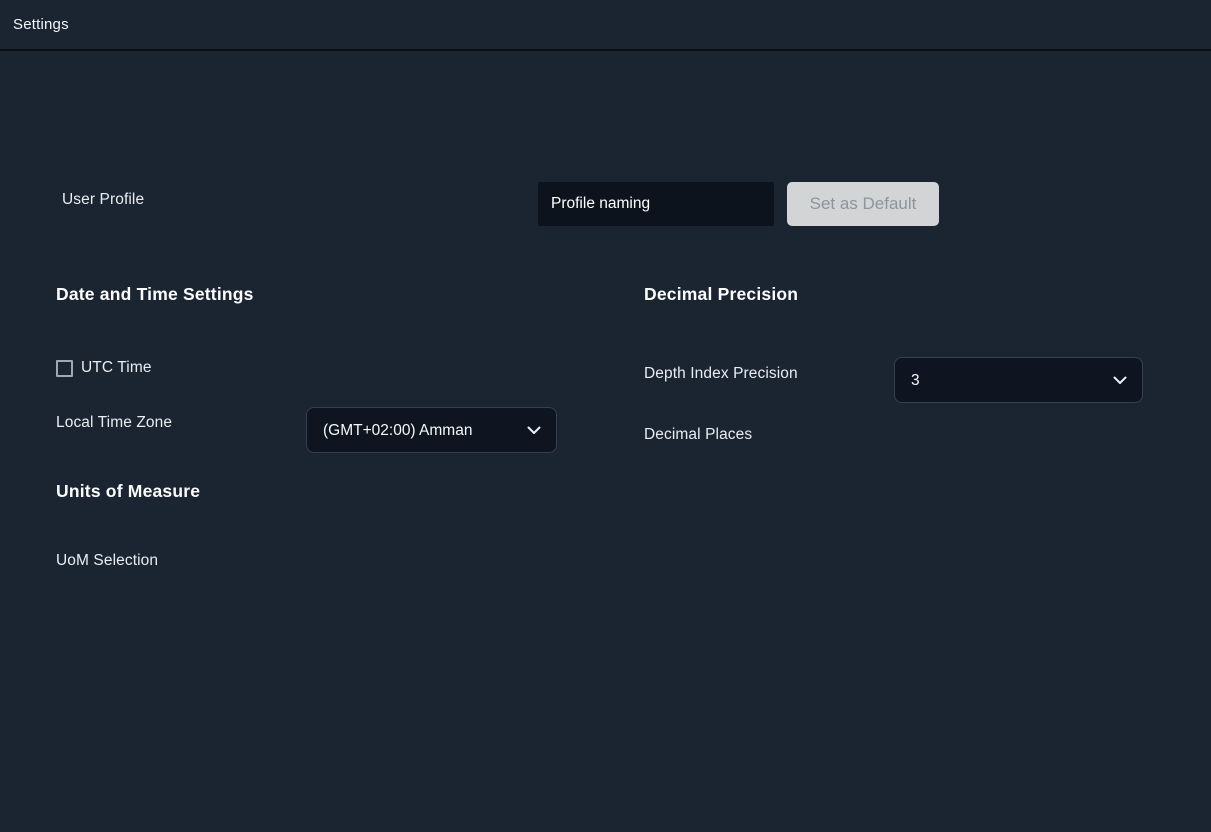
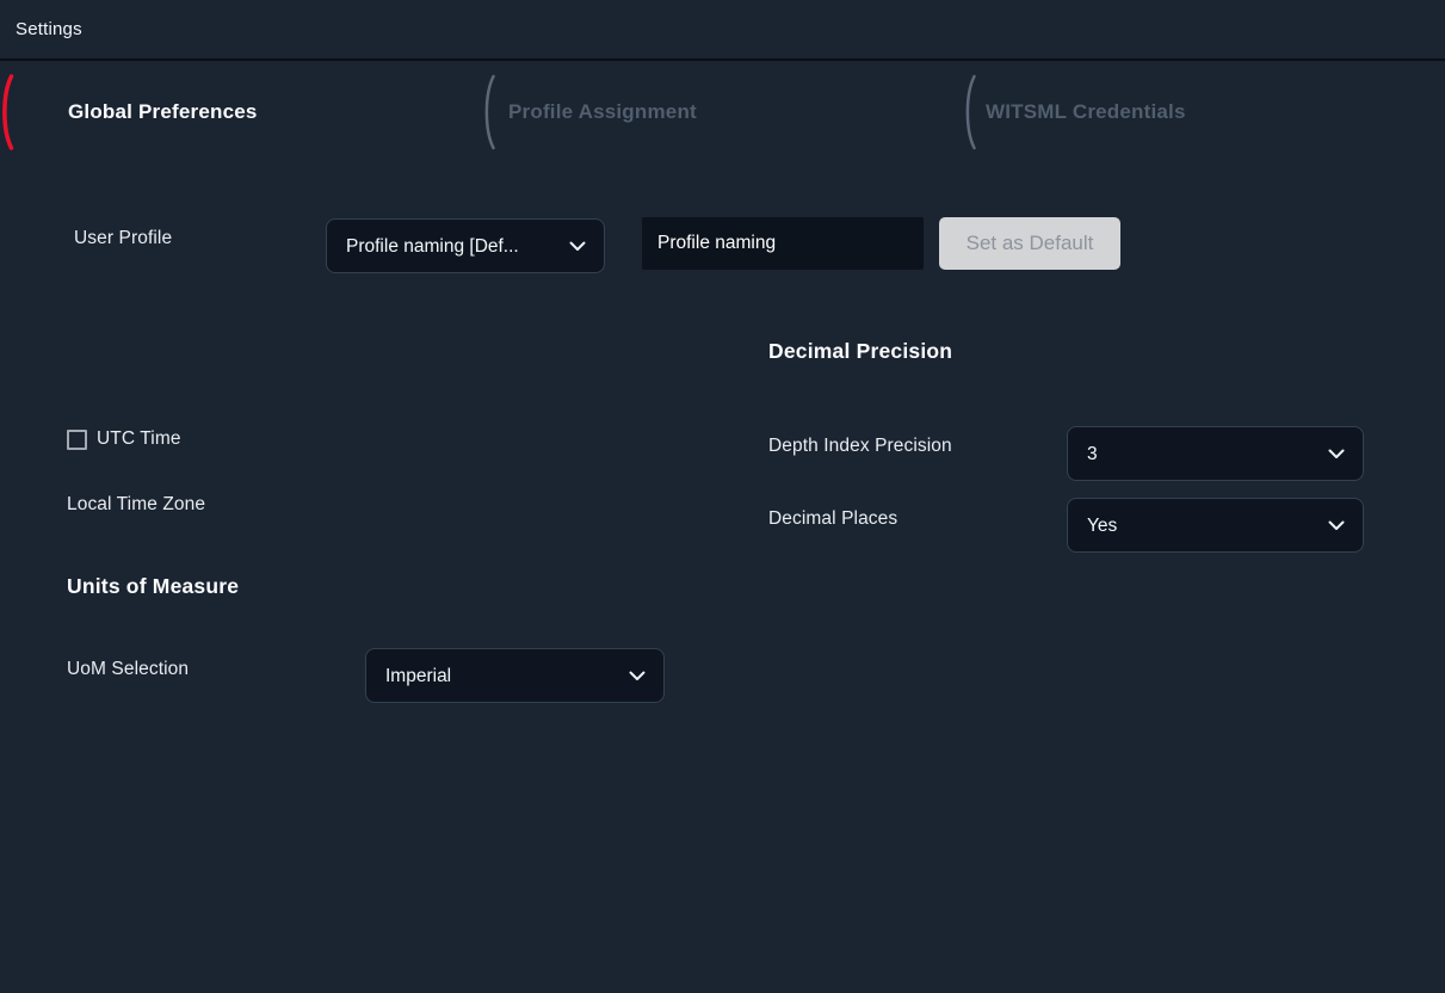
  Settings
+ Global Preferences
+ Profile Assignment
+ WITSML Credentials
  User Profile
+ Profile naming [Def...
  Profile naming
  Set as Default
- Date and Time Settings
  UTC Time
  Local Time Zone
- (GMT+02:00) Amman
  Units of Measure
  UoM Selection
+ Imperial
  Decimal Precision
  Depth Index Precision
  3
  Decimal Places
+ Yes
